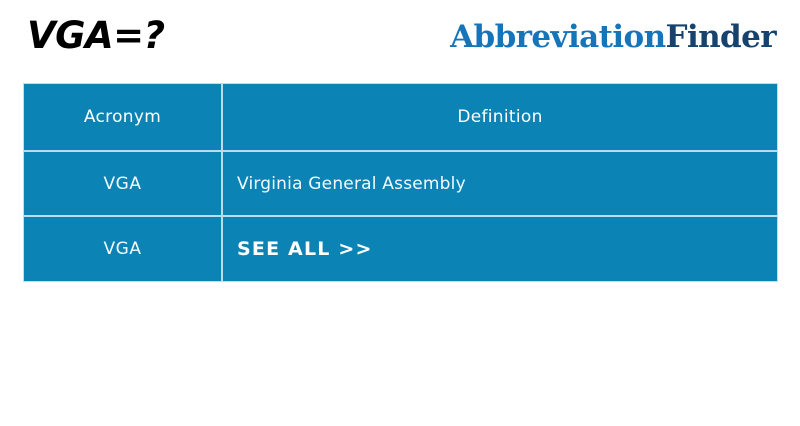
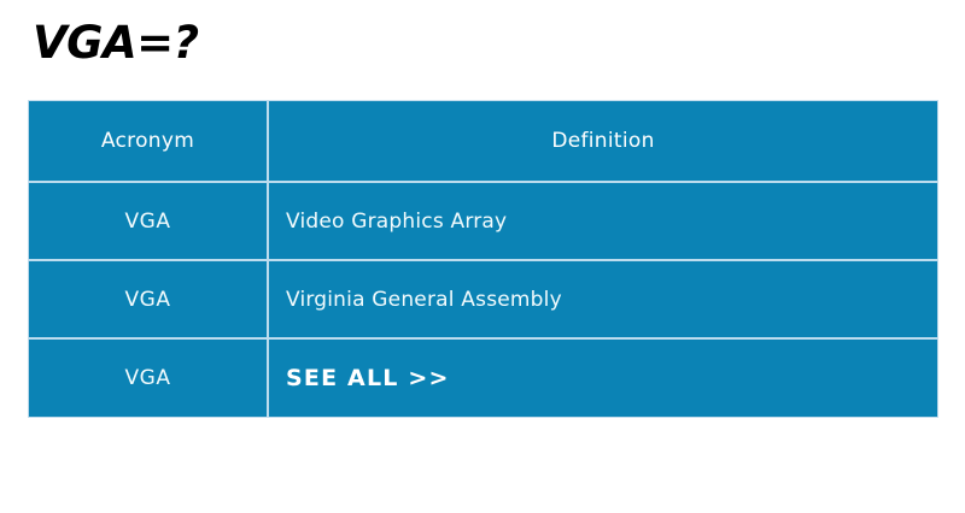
  VGA=?
- AbbreviationFinder
  Acronym	Definition
+ VGA	Video Graphics Array
  VGA	Virginia General Assembly
  VGA	SEE ALL >>
